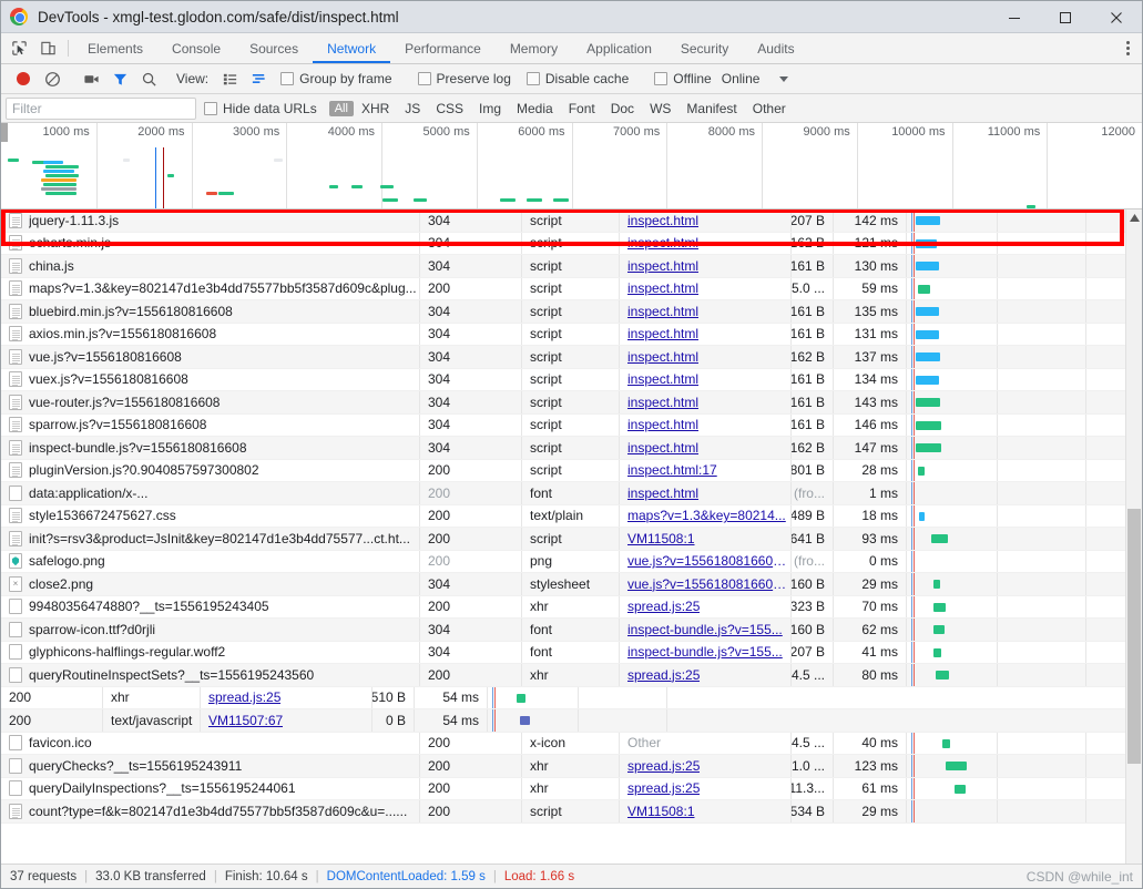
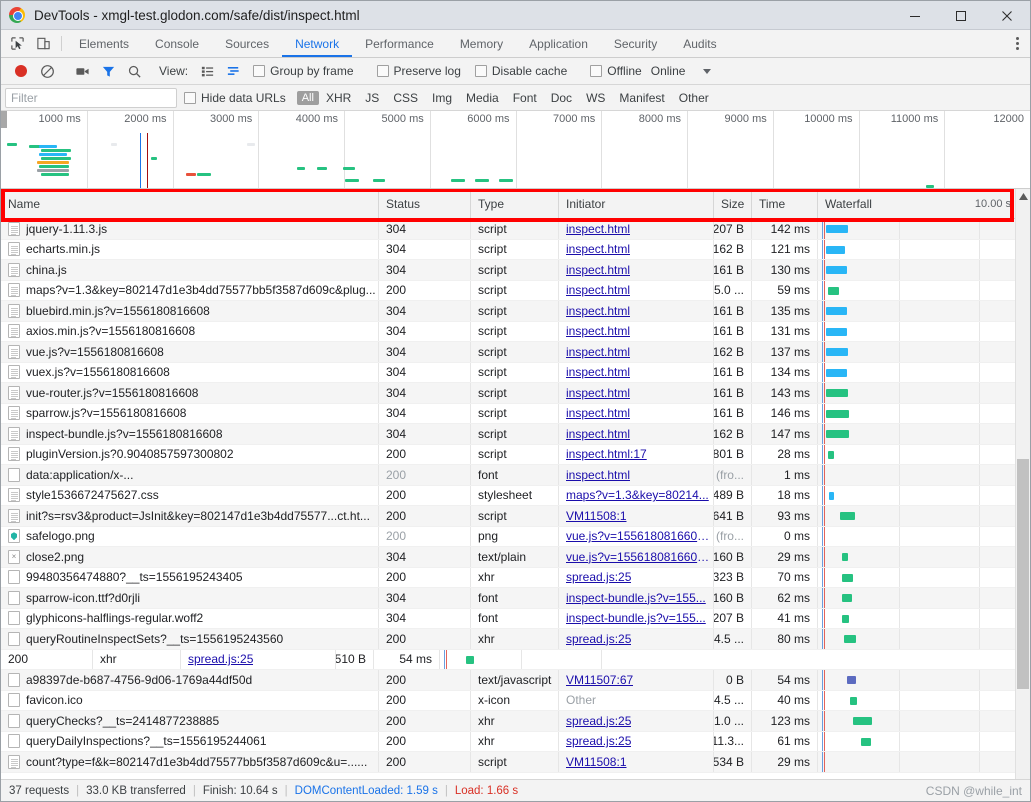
  DevTools - xmgl-test.glodon.com/safe/dist/inspect.html
  Elements
  Console
  Sources
  Network
  Performance
  Memory
  Application
  Security
  Audits
  View:
  Group by frame
  Preserve log
  Disable cache
  Offline
  Online
  Filter
  Hide data URLs
  All
  XHR
  JS
  CSS
  Img
  Media
  Font
  Doc
  WS
  Manifest
  Other
  1000 ms
  2000 ms
  3000 ms
  4000 ms
  5000 ms
  6000 ms
  7000 ms
  8000 ms
  9000 ms
  10000 ms
  11000 ms
  12000
+ Name
+ Status
+ Type
+ Initiator
+ Size
+ Time
+ Waterfall
+ 10.00 s
  jquery-1.11.3.js
  304
  script
  inspect.html
  207 B
  142 ms
  echarts.min.js
  304
  script
  inspect.html
  162 B
  121 ms
  china.js
  304
  script
  inspect.html
  161 B
  130 ms
  maps?v=1.3&key=802147d1e3b4dd75577bb5f3587d609c&plug...
  200
  script
  inspect.html
  5.0 ...
  59 ms
  bluebird.min.js?v=1556180816608
  304
  script
  inspect.html
  161 B
  135 ms
  axios.min.js?v=1556180816608
  304
  script
  inspect.html
  161 B
  131 ms
  vue.js?v=1556180816608
  304
  script
  inspect.html
  162 B
  137 ms
  vuex.js?v=1556180816608
  304
  script
  inspect.html
  161 B
  134 ms
  vue-router.js?v=1556180816608
  304
  script
  inspect.html
  161 B
  143 ms
  sparrow.js?v=1556180816608
  304
  script
  inspect.html
  161 B
  146 ms
  inspect-bundle.js?v=1556180816608
  304
  script
  inspect.html
  162 B
  147 ms
  pluginVersion.js?0.9040857597300802
  200
  script
  inspect.html:17
  801 B
  28 ms
  data:application/x-...
  200
  font
  inspect.html
  (fro...
  1 ms
  style1536672475627.css
  200
- text/plain
+ stylesheet
  maps?v=1.3&key=80214...
  489 B
  18 ms
  init?s=rsv3&product=JsInit&key=802147d1e3b4dd75577...ct.ht...
  200
  script
  VM11508:1
  641 B
  93 ms
  safelogo.png
  200
  png
  vue.js?v=1556180816608...
  (fro...
  0 ms
  ×
  close2.png
  304
- stylesheet
+ text/plain
  vue.js?v=1556180816608...
  160 B
  29 ms
  99480356474880?__ts=1556195243405
  200
  xhr
  spread.js:25
  323 B
  70 ms
  sparrow-icon.ttf?d0rjli
  304
  font
  inspect-bundle.js?v=155...
  160 B
  62 ms
  glyphicons-halflings-regular.woff2
  304
  font
  inspect-bundle.js?v=155...
  207 B
  41 ms
  queryRoutineInspectSets?__ts=1556195243560
  200
  xhr
  spread.js:25
  4.5 ...
  80 ms
  200
  xhr
  spread.js:25
  510 B
  54 ms
+ a98397de-b687-4756-9d06-1769a44df50d
  200
  text/javascript
  VM11507:67
  0 B
  54 ms
  favicon.ico
  200
  x-icon
  Other
  4.5 ...
  40 ms
- queryChecks?__ts=1556195243911
+ queryChecks?__ts=2414877238885
  200
  xhr
  spread.js:25
  1.0 ...
  123 ms
  queryDailyInspections?__ts=1556195244061
  200
  xhr
  spread.js:25
  11.3...
  61 ms
  count?type=f&k=802147d1e3b4dd75577bb5f3587d609c&u=......
  200
  script
  VM11508:1
  534 B
  29 ms
  37 requests
  |
  33.0 KB transferred
  |
  Finish: 10.64 s
  |
  DOMContentLoaded: 1.59 s
  |
  Load: 1.66 s
  CSDN @while_int
